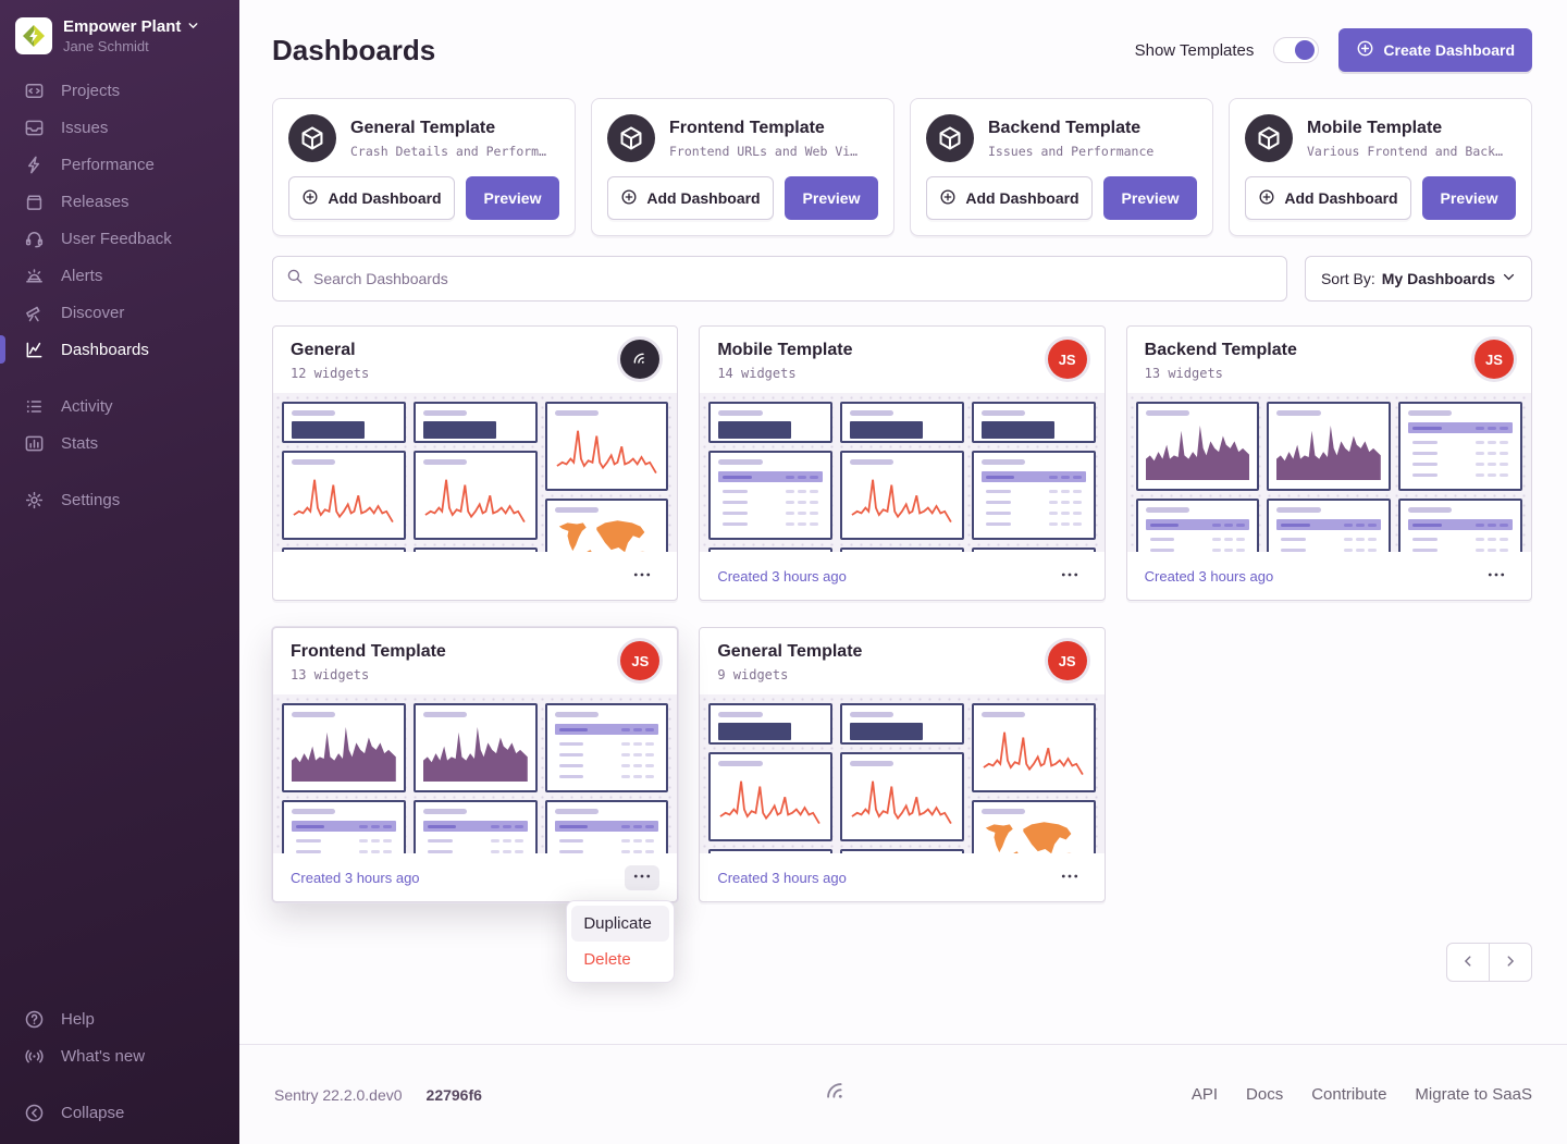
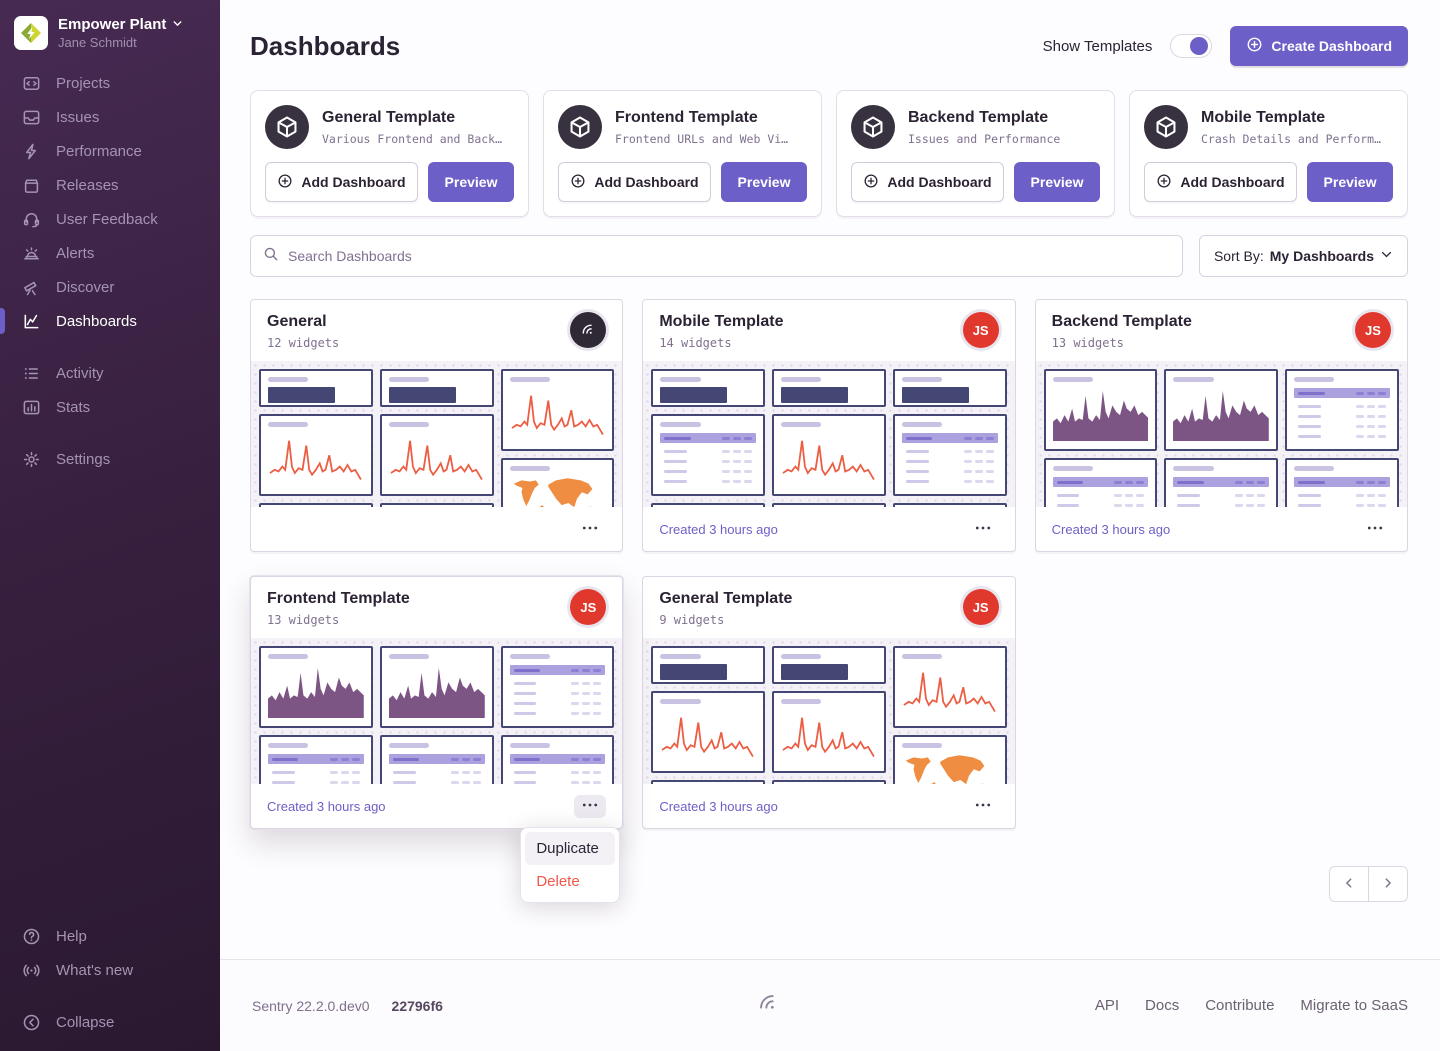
  Empower Plant
  Jane Schmidt
  Projects
  Issues
  Performance
  Releases
  User Feedback
  Alerts
  Discover
  Dashboards
  Activity
  Stats
  Settings
  Help
  What's new
  Collapse
  Dashboards
  Show Templates
  Create Dashboard
  General Template
- Crash Details and Perform…
+ Various Frontend and Back…
  Add Dashboard
  Preview
  Frontend Template
  Frontend URLs and Web Vi…
  Add Dashboard
  Preview
  Backend Template
  Issues and Performance
  Add Dashboard
  Preview
  Mobile Template
- Various Frontend and Back…
+ Crash Details and Perform…
  Add Dashboard
  Preview
  Search Dashboards
  Sort By:
  My Dashboards
  General
  12 widgets
  Mobile Template
  14 widgets
  JS
  Created 3 hours ago
  Backend Template
  13 widgets
  JS
  Created 3 hours ago
  Frontend Template
  13 widgets
  JS
  Created 3 hours ago
  Duplicate
  Delete
  General Template
  9 widgets
  JS
  Created 3 hours ago
  Sentry 22.2.0.dev0
  22796f6
  API
  Docs
  Contribute
  Migrate to SaaS
